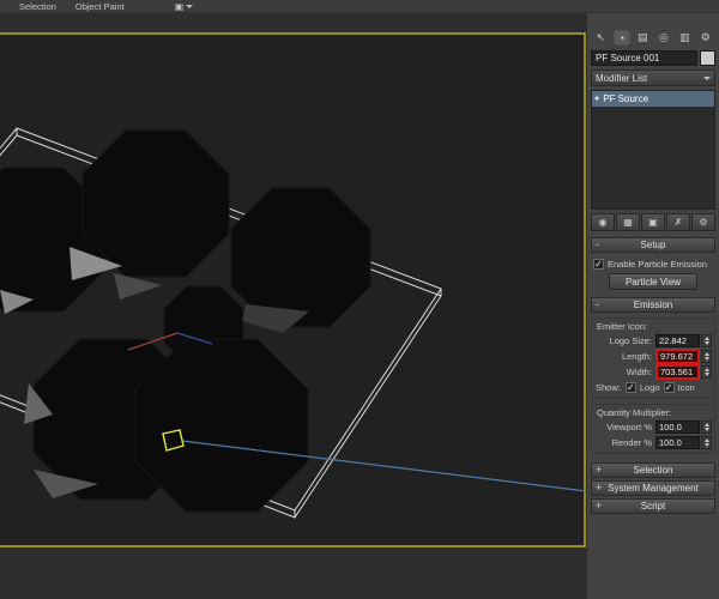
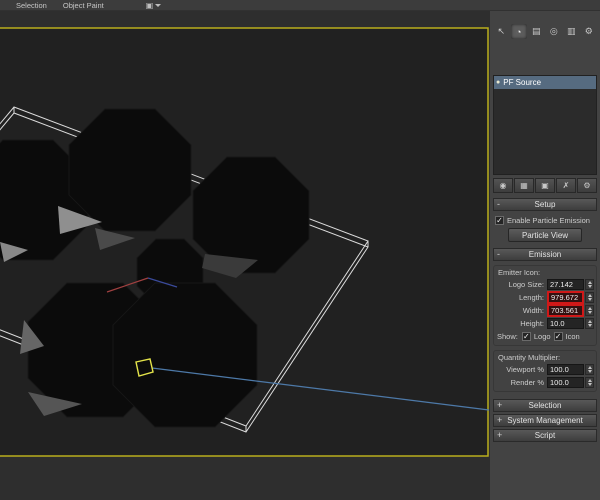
  Selection
  Object Paint
  ▣
  ↖
  ◔
  ▤
  ◎
  ▥
  ⚙
- PF Source 001
- Modifier List
  PF Source
  ◉
  ▦
  ▣
  ✗
  ⚙
  -
  Setup
  ✓
  Enable Particle Emission
  Particle View
  -
  Emission
  Emitter Icon:
  Logo Size:
- 22.842
+ 27.142
  Length:
  979.672
  Width:
  703.561
+ Height:
+ 10.0
  Show:
  ✓
  Logo
  ✓
  Icon
  Quantity Multiplier:
  Viewport %
  100.0
  Render %
  100.0
  +
  Selection
  +
  System Management
  +
  Script
